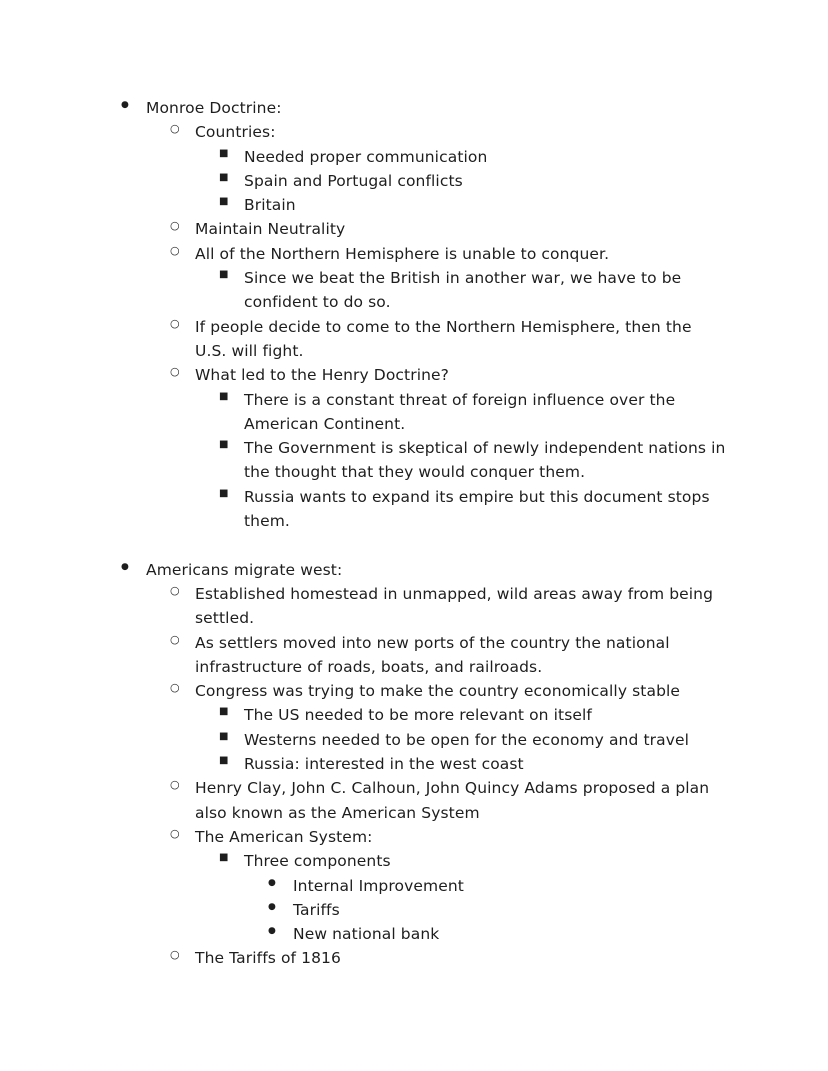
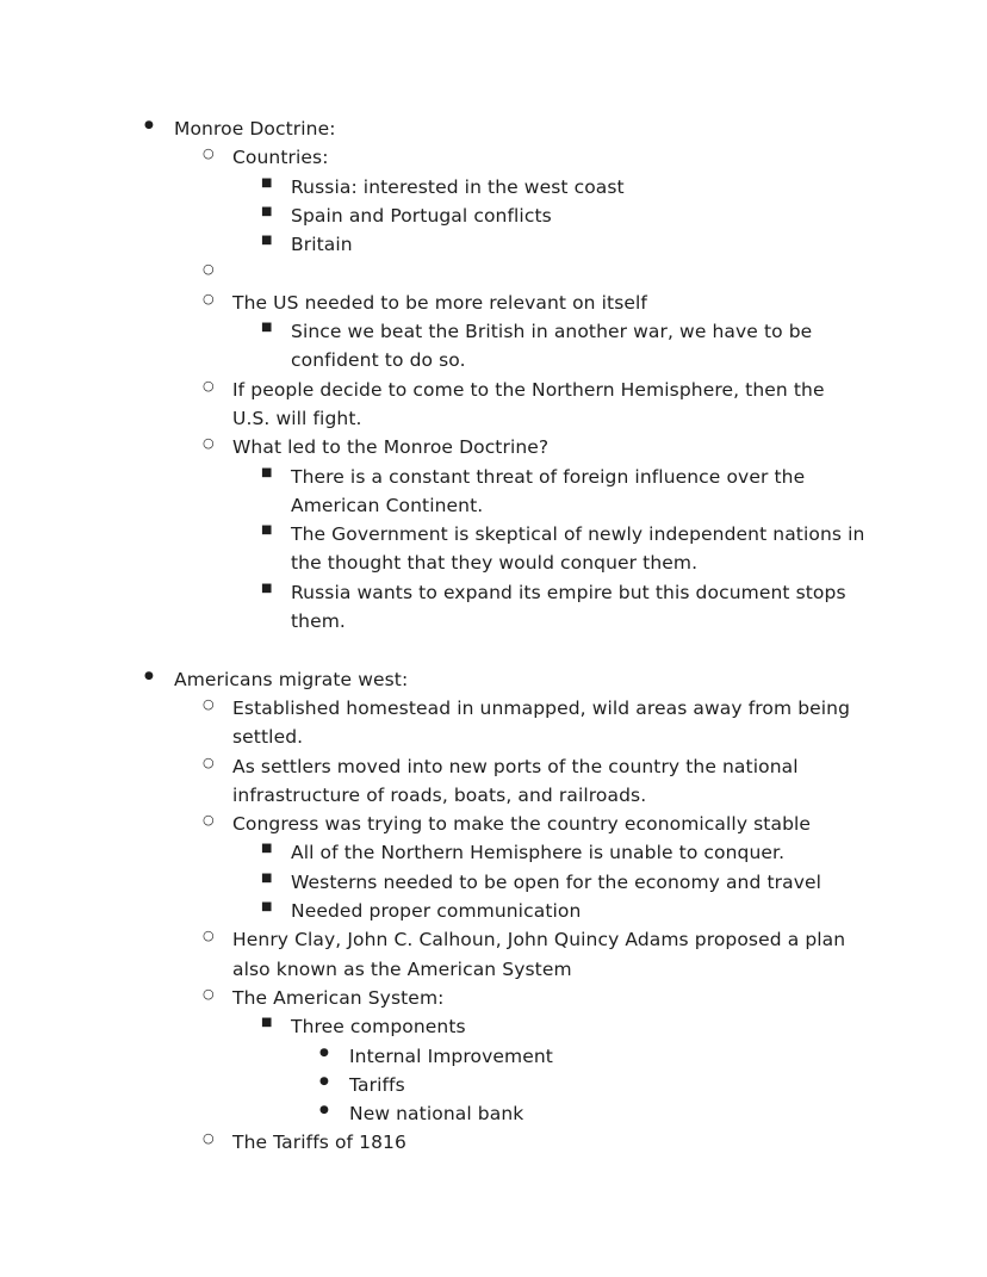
  ●
  Monroe Doctrine:
  ○
  Countries:
  ■
- Needed proper communication
+ Russia: interested in the west coast
  ■
  Spain and Portugal conflicts
  ■
  Britain
  ○
- Maintain Neutrality
  ○
- All of the Northern Hemisphere is unable to conquer.
+ The US needed to be more relevant on itself
  ■
  Since we beat the British in another war, we have to be
  confident to do so.
  ○
  If people decide to come to the Northern Hemisphere, then the
  U.S. will fight.
  ○
- What led to the Henry Doctrine?
+ What led to the Monroe Doctrine?
  ■
  There is a constant threat of foreign influence over the
  American Continent.
  ■
  The Government is skeptical of newly independent nations in
  the thought that they would conquer them.
  ■
  Russia wants to expand its empire but this document stops
  them.
  ●
  Americans migrate west:
  ○
  Established homestead in unmapped, wild areas away from being
  settled.
  ○
  As settlers moved into new ports of the country the national
  infrastructure of roads, boats, and railroads.
  ○
  Congress was trying to make the country economically stable
  ■
- The US needed to be more relevant on itself
+ All of the Northern Hemisphere is unable to conquer.
  ■
  Westerns needed to be open for the economy and travel
  ■
- Russia: interested in the west coast
+ Needed proper communication
  ○
  Henry Clay, John C. Calhoun, John Quincy Adams proposed a plan
  also known as the American System
  ○
  The American System:
  ■
  Three components
  ●
  Internal Improvement
  ●
  Tariffs
  ●
  New national bank
  ○
  The Tariffs of 1816
